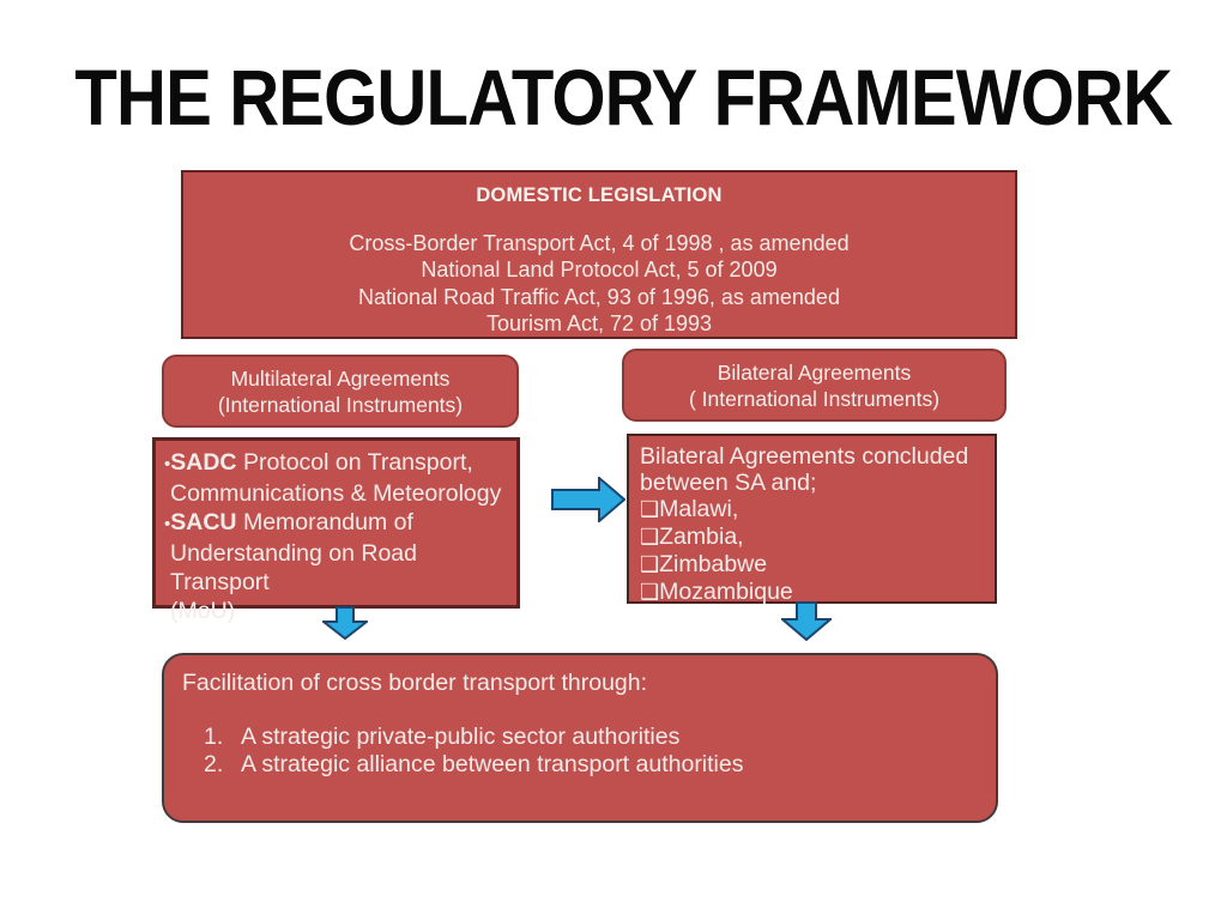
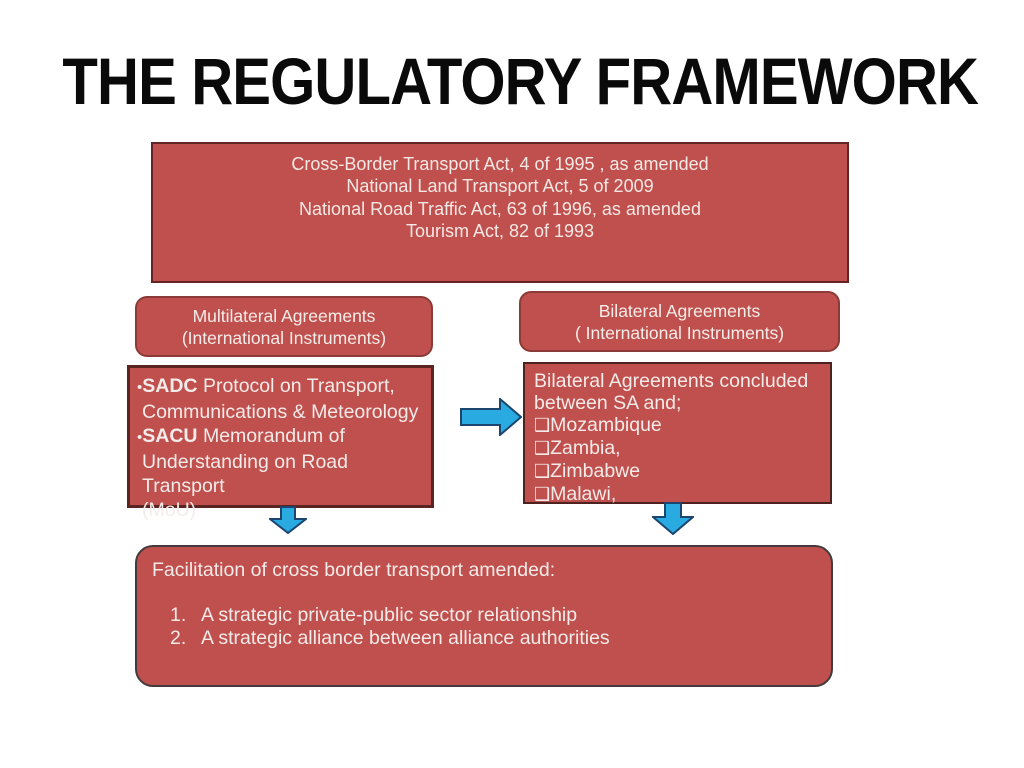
  THE REGULATORY FRAMEWORK
- DOMESTIC LEGISLATION
- Cross-Border Transport Act, 4 of 1998 , as amended
+ Cross-Border Transport Act, 4 of 1995 , as amended
- National Land Protocol Act, 5 of 2009
+ National Land Transport Act, 5 of 2009
- National Road Traffic Act, 93 of 1996, as amended
+ National Road Traffic Act, 63 of 1996, as amended
- Tourism Act, 72 of 1993
+ Tourism Act, 82 of 1993
  Multilateral Agreements
  (International Instruments)
  Bilateral Agreements
  ( International Instruments)
  •SADC Protocol on Transport,
  Communications & Meteorology
  •SACU Memorandum of
  Understanding on Road Transport
  (MoU)
  Bilateral Agreements concluded
  between SA and;
- ❑Malawi,
+ ❑Mozambique
  ❑Zambia,
  ❑Zimbabwe
- ❑Mozambique
+ ❑Malawi,
- Facilitation of cross border transport through:
+ Facilitation of cross border transport amended:
  1.
- A strategic private-public sector authorities
+ A strategic private-public sector relationship
  2.
- A strategic alliance between transport authorities
+ A strategic alliance between alliance authorities
